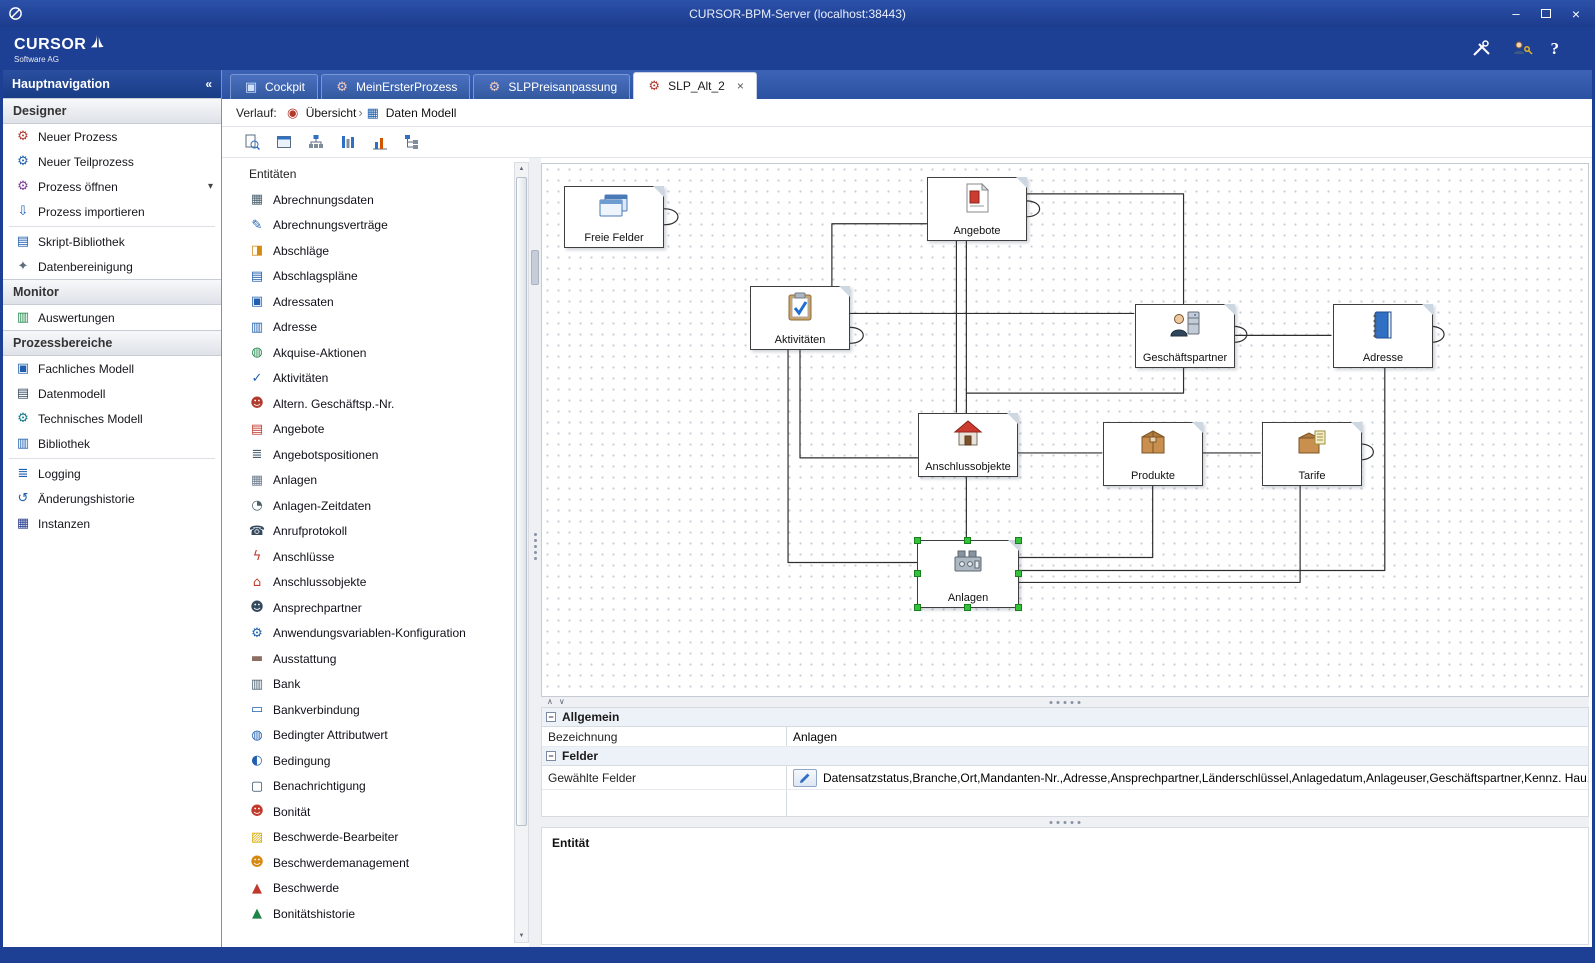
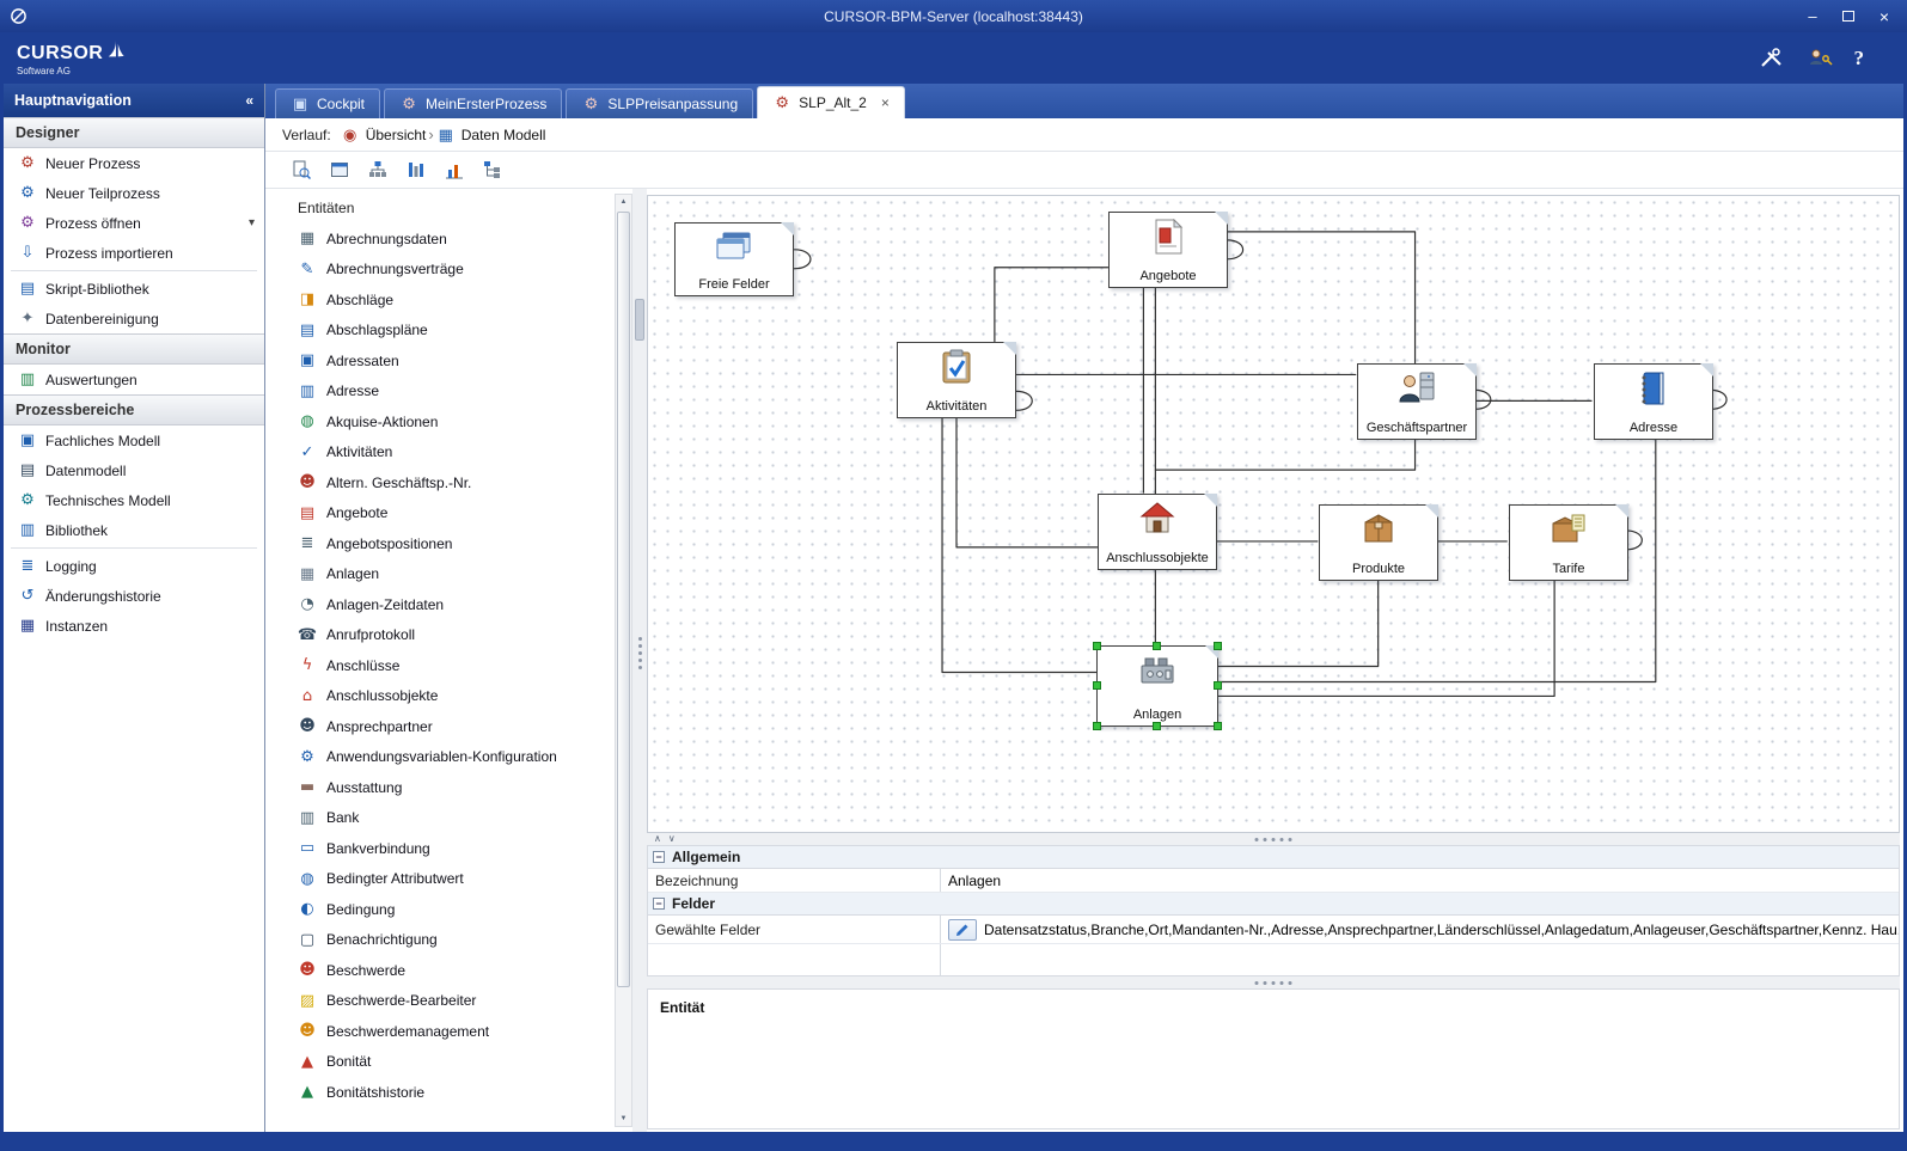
  CURSOR-BPM-Server (localhost:38443)
  –
  ×
  CURSOR
  Software AG
  ?
  Hauptnavigation
  «
  Designer
  ⚙
  Neuer Prozess
  ⚙
  Neuer Teilprozess
  ⚙
  Prozess öffnen
  ▾
  ⇩
  Prozess importieren
  ▤
  Skript-Bibliothek
  ✦
  Datenbereinigung
  Monitor
  ▥
  Auswertungen
  Prozessbereiche
  ▣
  Fachliches Modell
  ▤
  Datenmodell
  ⚙
  Technisches Modell
  ▥
  Bibliothek
  ≣
  Logging
  ↺
  Änderungshistorie
  ▦
  Instanzen
  ▣
  Cockpit
  ⚙
  MeinErsterProzess
  ⚙
  SLPPreisanpassung
  ⚙
  SLP_Alt_2
  ×
  Verlauf:
  ◉
  Übersicht
  ›
  ▦
  Daten Modell
  Entitäten
  ▦
  Abrechnungsdaten
  ✎
  Abrechnungsverträge
  ◨
  Abschläge
  ▤
  Abschlagspläne
  ▣
  Adressaten
  ▥
  Adresse
  ◍
  Akquise-Aktionen
  ✓
  Aktivitäten
  ☻
  Altern. Geschäftsp.-Nr.
  ▤
  Angebote
  ≣
  Angebotspositionen
  ▦
  Anlagen
  ◔
  Anlagen-Zeitdaten
  ☎
  Anrufprotokoll
  ϟ
  Anschlüsse
  ⌂
  Anschlussobjekte
  ☻
  Ansprechpartner
  ⚙
  Anwendungsvariablen-Konfiguration
  ▬
  Ausstattung
  ▥
  Bank
  ▭
  Bankverbindung
  ◍
  Bedingter Attributwert
  ◐
  Bedingung
  ▢
  Benachrichtigung
  ☻
- Bonität
+ Beschwerde
  ▨
  Beschwerde-Bearbeiter
  ☻
  Beschwerdemanagement
  ▲
- Beschwerde
+ Bonität
  ▲
  Bonitätshistorie
  Freie Felder
  Angebote
  Aktivitäten
  Geschäftspartner
  Adresse
  Anschlussobjekte
  Produkte
  Tarife
  Anlagen
  ∧
  ∨
  −
  Allgemein
  Bezeichnung
  Anlagen
  −
  Felder
  Gewählte Felder
  Datensatzstatus,Branche,Ort,Mandanten-Nr.,Adresse,Ansprechpartner,Länderschlüssel,Anlagedatum,Anlageuser,Geschäftspartner,Kennz. Hau
  Entität
